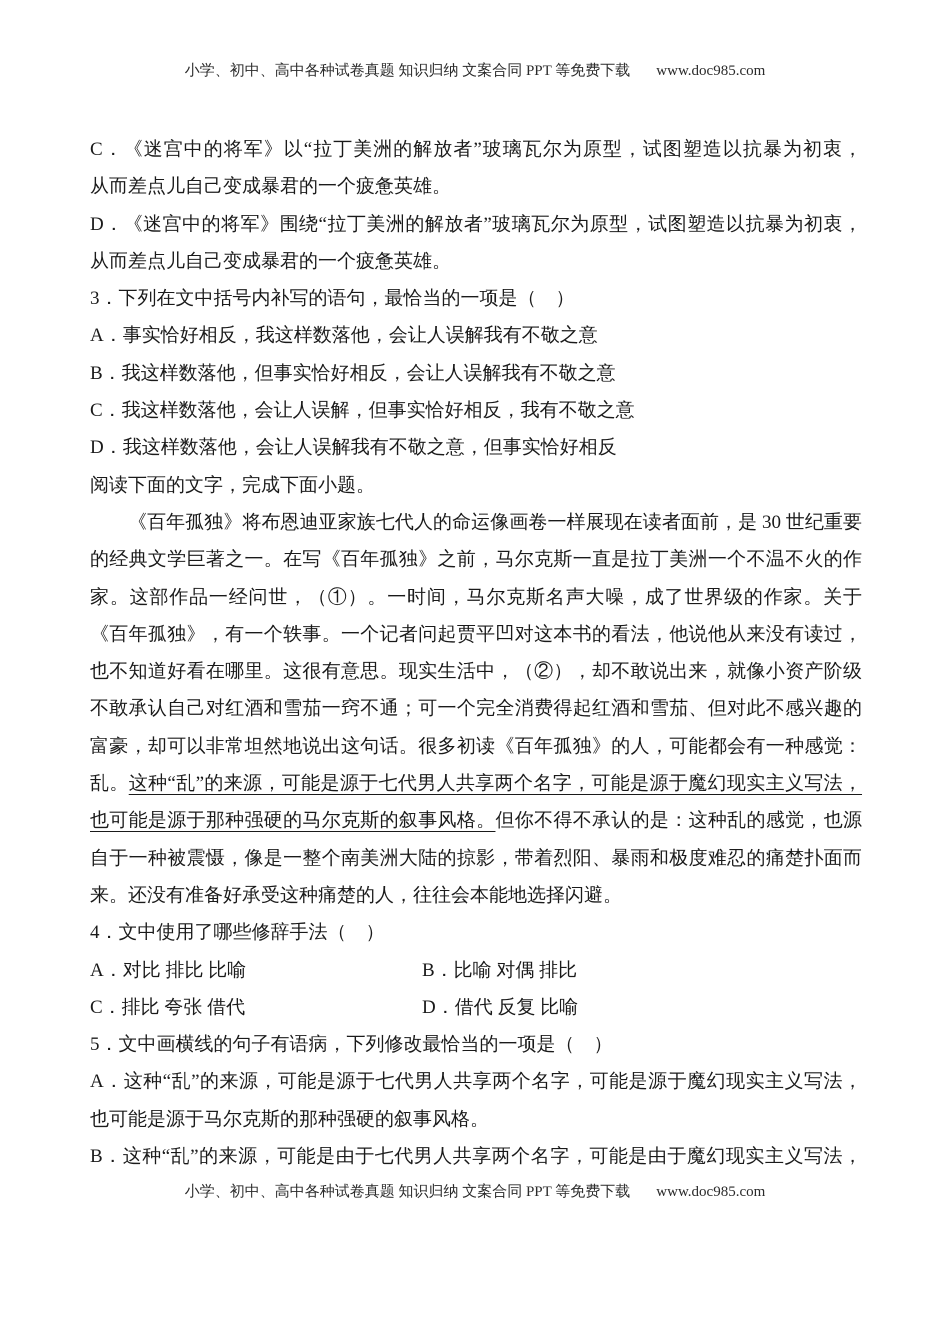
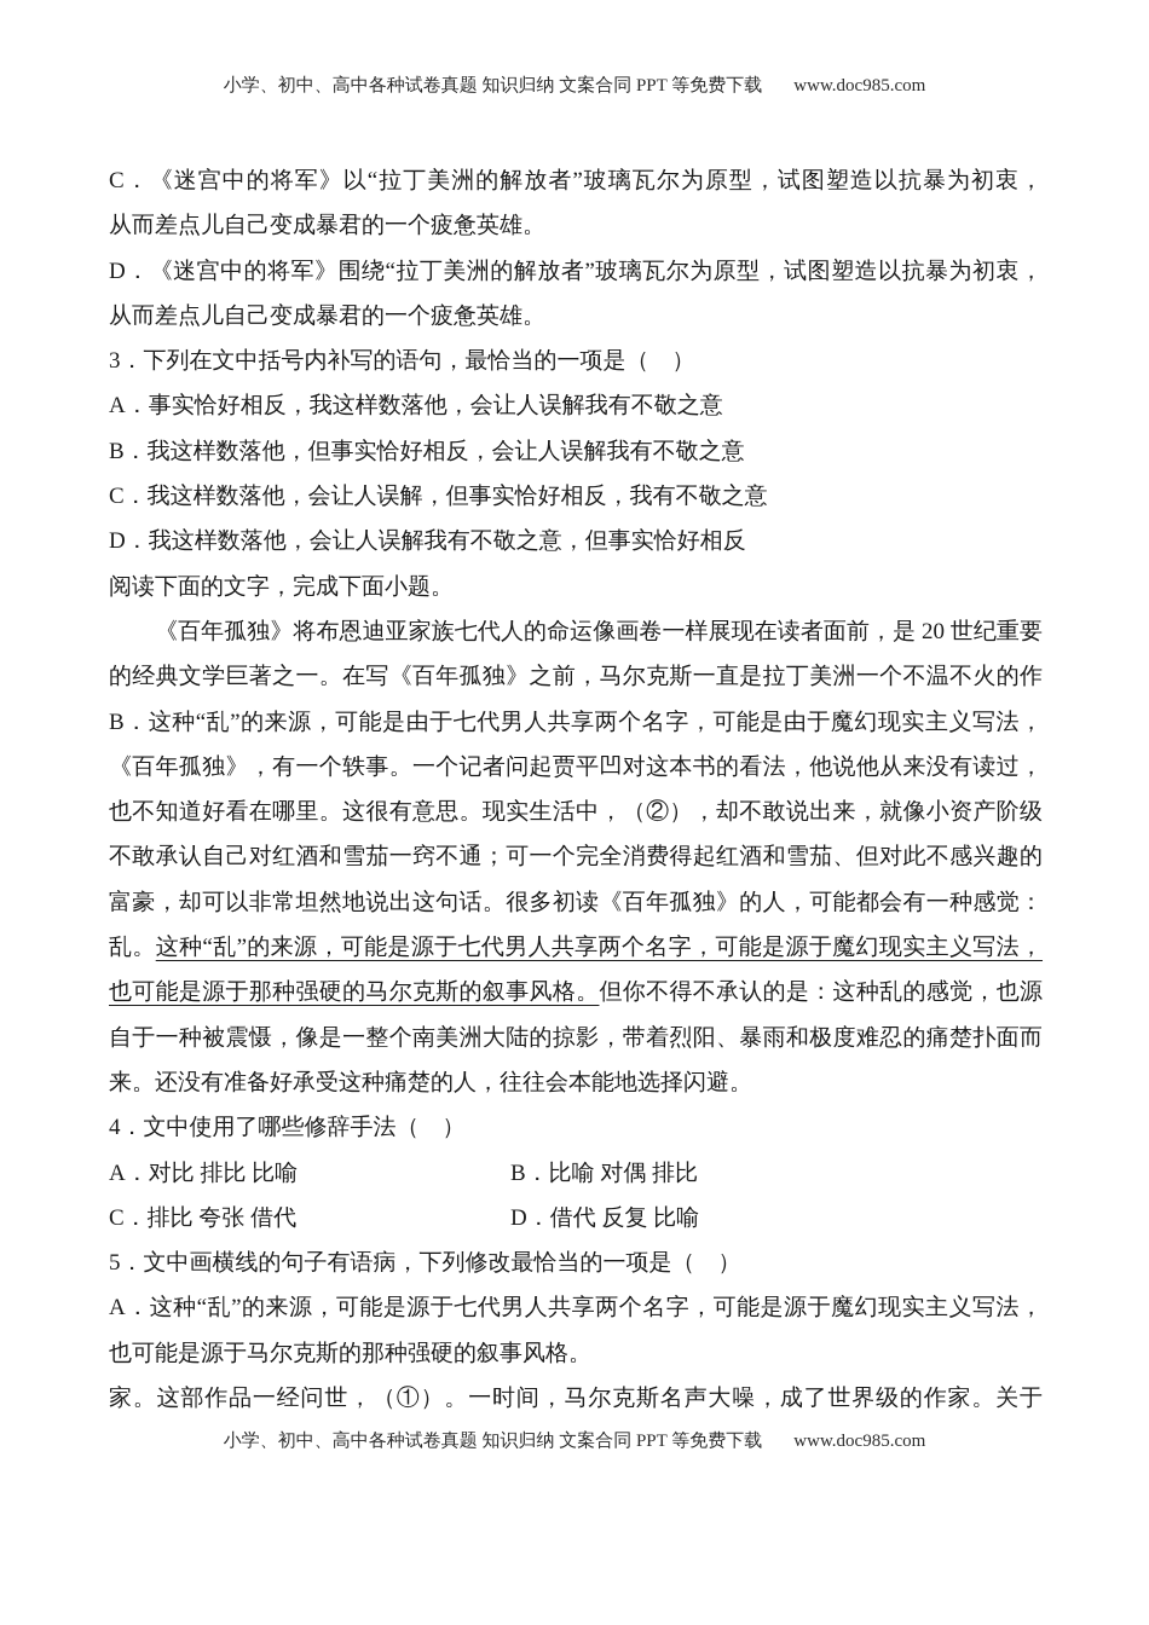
  小学、初中、高中各种试卷真题 知识归纳 文案合同 PPT 等免费下载 www.doc985.com
  C．《迷宫中的将军》以“拉丁美洲的解放者”玻璃瓦尔为原型，试图塑造以抗暴为初衷，
  从而差点儿自己变成暴君的一个疲惫英雄。
  D．《迷宫中的将军》围绕“拉丁美洲的解放者”玻璃瓦尔为原型，试图塑造以抗暴为初衷，
  从而差点儿自己变成暴君的一个疲惫英雄。
  3．下列在文中括号内补写的语句，最恰当的一项是（ ）
  A．事实恰好相反，我这样数落他，会让人误解我有不敬之意
  B．我这样数落他，但事实恰好相反，会让人误解我有不敬之意
  C．我这样数落他，会让人误解，但事实恰好相反，我有不敬之意
  D．我这样数落他，会让人误解我有不敬之意，但事实恰好相反
  阅读下面的文字，完成下面小题。
- 《百年孤独》将布恩迪亚家族七代人的命运像画卷一样展现在读者面前，是 30 世纪重要
+ 《百年孤独》将布恩迪亚家族七代人的命运像画卷一样展现在读者面前，是 20 世纪重要
  的经典文学巨著之一。在写《百年孤独》之前，马尔克斯一直是拉丁美洲一个不温不火的作
- 家。这部作品一经问世，（①）。一时间，马尔克斯名声大噪，成了世界级的作家。关于
+ B．这种“乱”的来源，可能是由于七代男人共享两个名字，可能是由于魔幻现实主义写法，
  《百年孤独》，有一个轶事。一个记者问起贾平凹对这本书的看法，他说他从来没有读过，
  也不知道好看在哪里。这很有意思。现实生活中，（②），却不敢说出来，就像小资产阶级
  不敢承认自己对红酒和雪茄一窍不通；可一个完全消费得起红酒和雪茄、但对此不感兴趣的
  富豪，却可以非常坦然地说出这句话。很多初读《百年孤独》的人，可能都会有一种感觉：
  乱。这种“乱”的来源，可能是源于七代男人共享两个名字，可能是源于魔幻现实主义写法，
  也可能是源于那种强硬的马尔克斯的叙事风格。但你不得不承认的是：这种乱的感觉，也源
  自于一种被震慑，像是一整个南美洲大陆的掠影，带着烈阳、暴雨和极度难忍的痛楚扑面而
  来。还没有准备好承受这种痛楚的人，往往会本能地选择闪避。
  4．文中使用了哪些修辞手法（ ）
  A．对比 排比 比喻 B．比喻 对偶 排比
  C．排比 夸张 借代 D．借代 反复 比喻
  5．文中画横线的句子有语病，下列修改最恰当的一项是（ ）
  A．这种“乱”的来源，可能是源于七代男人共享两个名字，可能是源于魔幻现实主义写法，
  也可能是源于马尔克斯的那种强硬的叙事风格。
- B．这种“乱”的来源，可能是由于七代男人共享两个名字，可能是由于魔幻现实主义写法，
+ 家。这部作品一经问世，（①）。一时间，马尔克斯名声大噪，成了世界级的作家。关于
  小学、初中、高中各种试卷真题 知识归纳 文案合同 PPT 等免费下载 www.doc985.com
